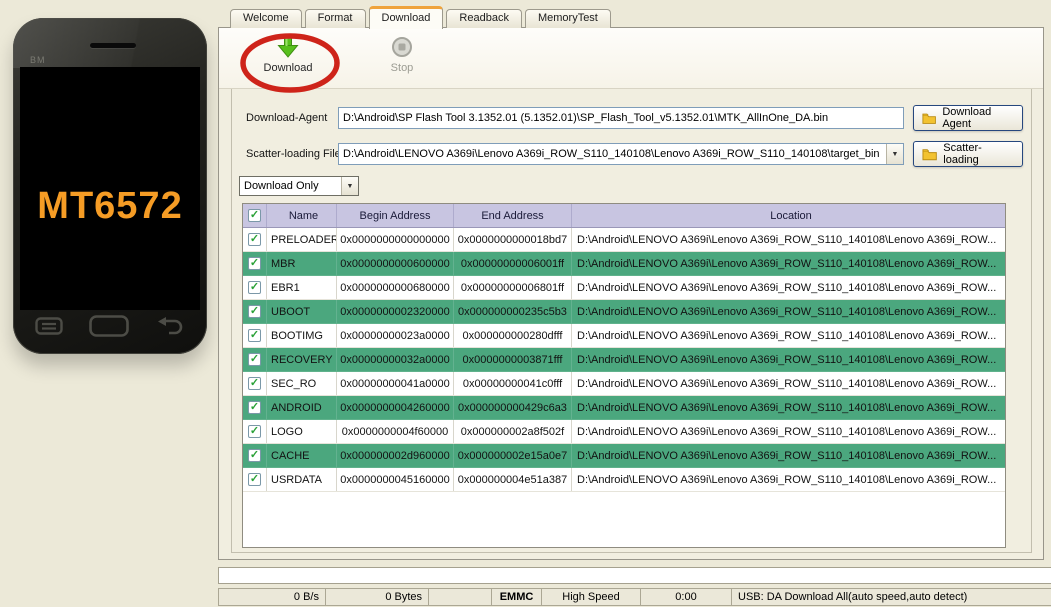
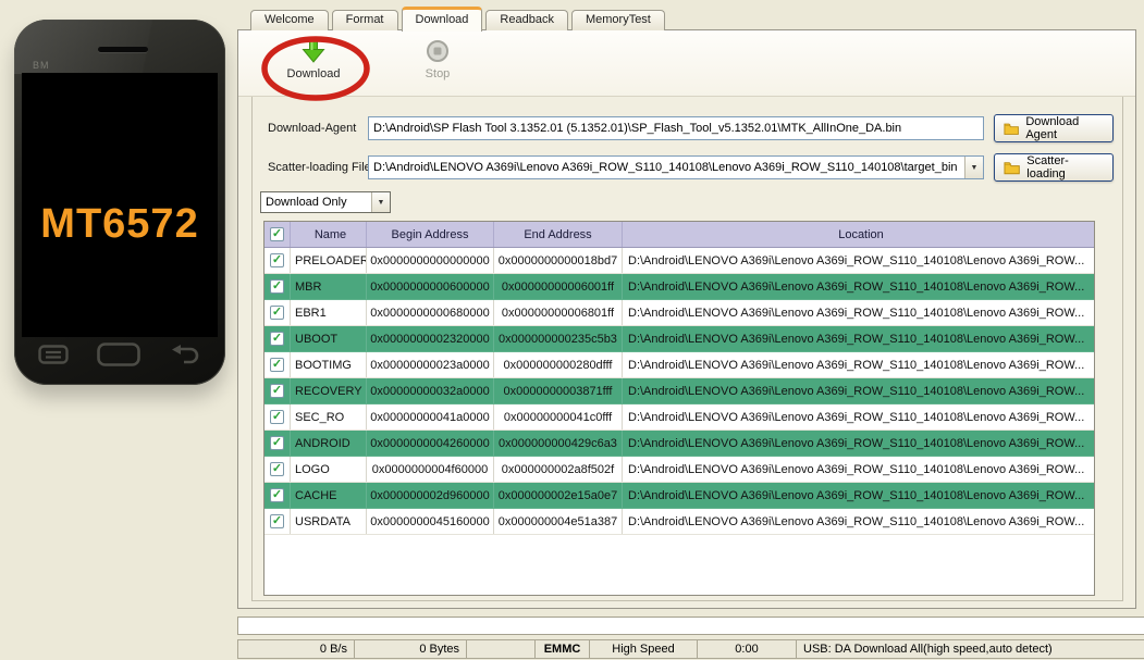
  BM
  MT6572
  Welcome
  Format
  Download
  Readback
  MemoryTest
  Download
  Stop
  Download-Agent
  D:\Android\SP Flash Tool 3.1352.01 (5.1352.01)\SP_Flash_Tool_v5.1352.01\MTK_AllInOne_DA.bin
  Download Agent
  Scatter-loading Fil
  D:\Android\LENOVO A369i\Lenovo A369i_ROW_S110_140108\Lenovo A369i_ROW_S110_140108\target_bin
  Scatter-loading
  Download Only
  Name
  Begin Address
  End Address
  Location
  PRELOADER
  0x0000000000000000
  0x0000000000018bd7
  D:\Android\LENOVO A369i\Lenovo A369i_ROW_S110_140108\Lenovo A369i_ROW...
  MBR
  0x0000000000600000
  0x00000000006001ff
  D:\Android\LENOVO A369i\Lenovo A369i_ROW_S110_140108\Lenovo A369i_ROW...
  EBR1
  0x0000000000680000
  0x00000000006801ff
  D:\Android\LENOVO A369i\Lenovo A369i_ROW_S110_140108\Lenovo A369i_ROW...
  UBOOT
  0x0000000002320000
  0x000000000235c5b3
  D:\Android\LENOVO A369i\Lenovo A369i_ROW_S110_140108\Lenovo A369i_ROW...
  BOOTIMG
  0x00000000023a0000
  0x000000000280dfff
  D:\Android\LENOVO A369i\Lenovo A369i_ROW_S110_140108\Lenovo A369i_ROW...
  RECOVERY
  0x00000000032a0000
  0x0000000003871fff
  D:\Android\LENOVO A369i\Lenovo A369i_ROW_S110_140108\Lenovo A369i_ROW...
  SEC_RO
  0x00000000041a0000
  0x00000000041c0fff
  D:\Android\LENOVO A369i\Lenovo A369i_ROW_S110_140108\Lenovo A369i_ROW...
  ANDROID
  0x0000000004260000
  0x000000000429c6a3
  D:\Android\LENOVO A369i\Lenovo A369i_ROW_S110_140108\Lenovo A369i_ROW...
  LOGO
  0x0000000004f60000
  0x000000002a8f502f
  D:\Android\LENOVO A369i\Lenovo A369i_ROW_S110_140108\Lenovo A369i_ROW...
  CACHE
  0x000000002d960000
  0x000000002e15a0e7
  D:\Android\LENOVO A369i\Lenovo A369i_ROW_S110_140108\Lenovo A369i_ROW...
  USRDATA
  0x0000000045160000
  0x000000004e51a387
  D:\Android\LENOVO A369i\Lenovo A369i_ROW_S110_140108\Lenovo A369i_ROW...
  0 B/s
  0 Bytes
  EMMC
  High Speed
  0:00
- USB: DA Download All(auto speed,auto detect)
+ USB: DA Download All(high speed,auto detect)
